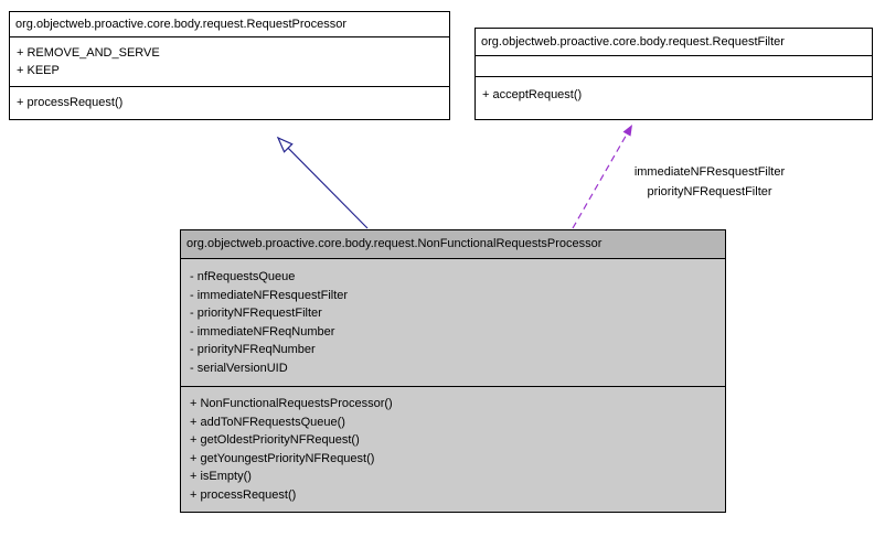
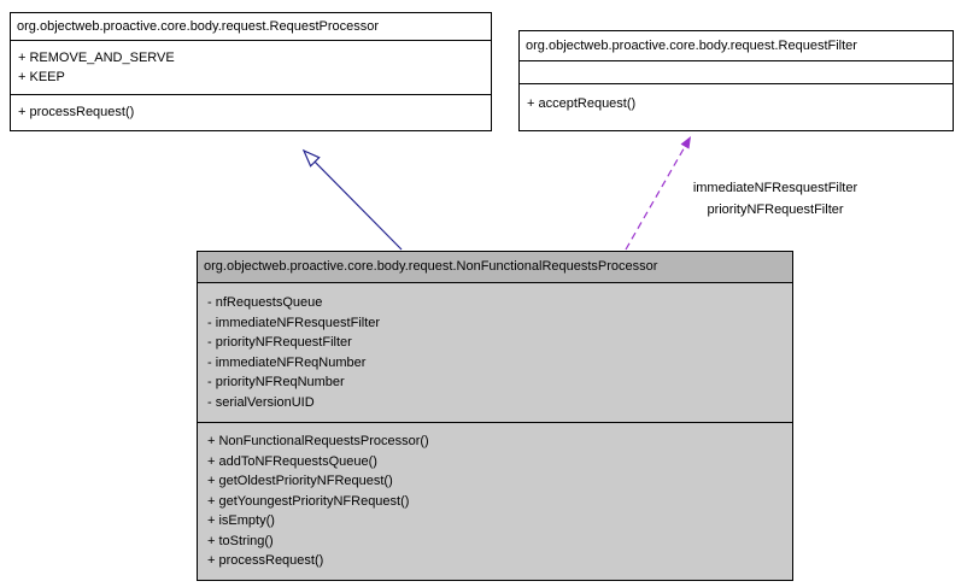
  immediateNFResquestFilter
  priorityNFRequestFilter
  org.objectweb.proactive.core.body.request.RequestProcessor
  + REMOVE_AND_SERVE
  + KEEP
  + processRequest()
  org.objectweb.proactive.core.body.request.RequestFilter
  + acceptRequest()
  org.objectweb.proactive.core.body.request.NonFunctionalRequestsProcessor
  - nfRequestsQueue
  - immediateNFResquestFilter
  - priorityNFRequestFilter
  - immediateNFReqNumber
  - priorityNFReqNumber
  - serialVersionUID
  + NonFunctionalRequestsProcessor()
  + addToNFRequestsQueue()
  + getOldestPriorityNFRequest()
  + getYoungestPriorityNFRequest()
  + isEmpty()
+ + toString()
  + processRequest()
